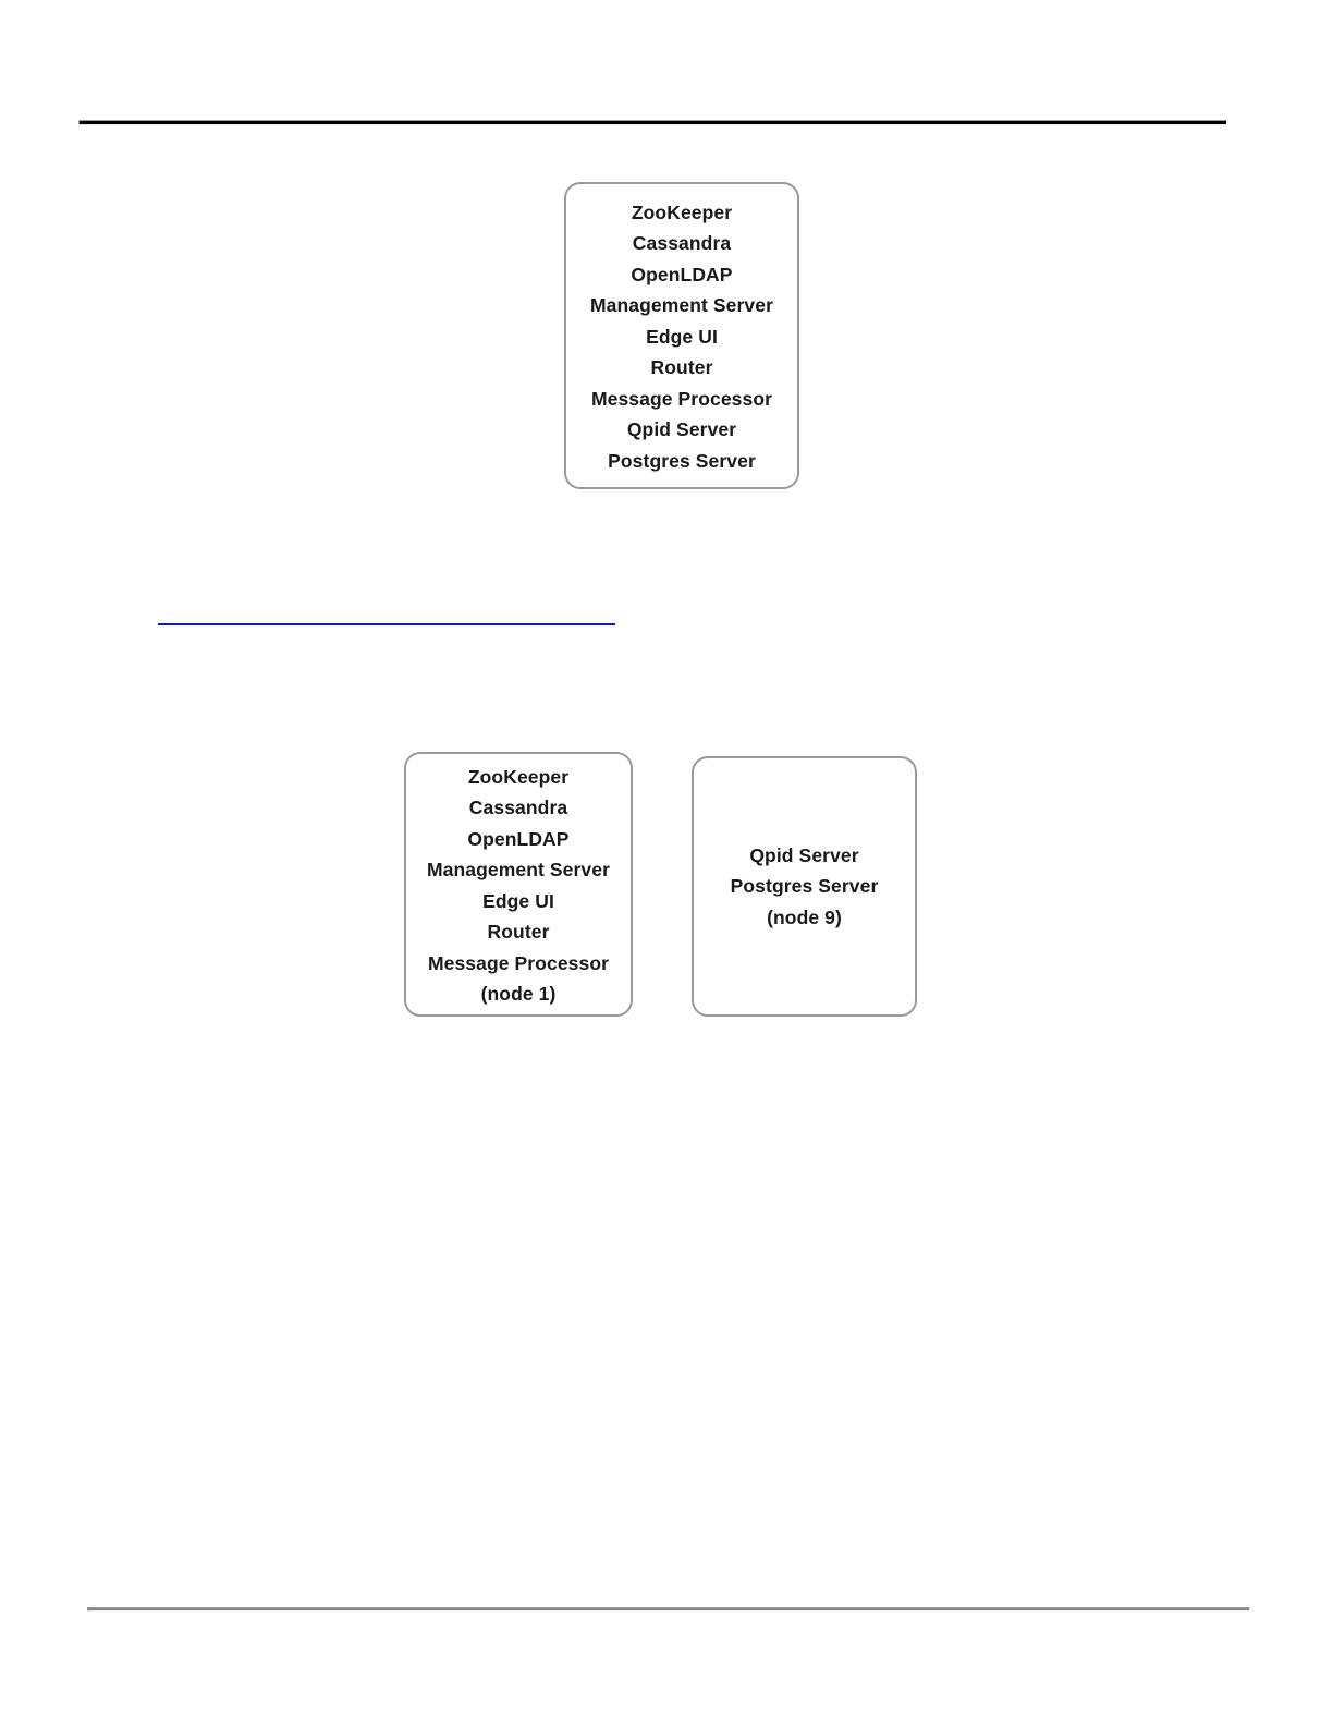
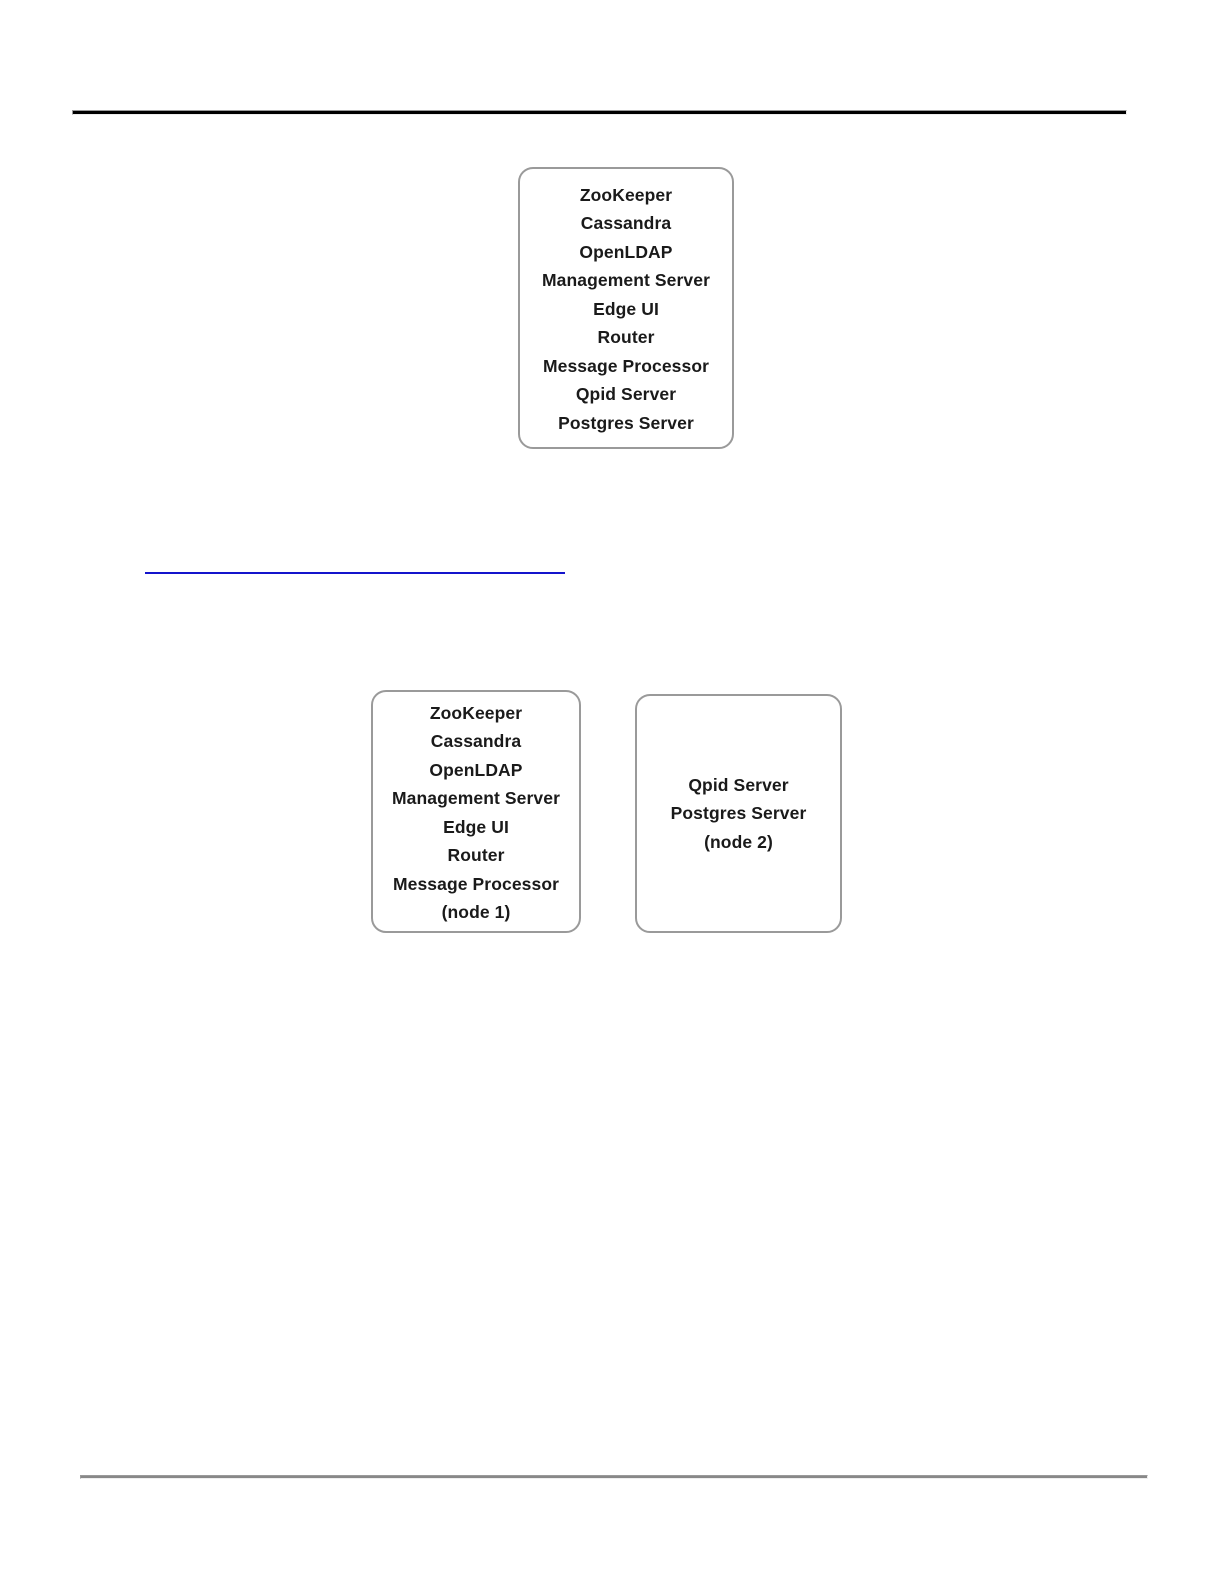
  ZooKeeper
  Cassandra
  OpenLDAP
  Management Server
  Edge UI
  Router
  Message Processor
  Qpid Server
  Postgres Server
  ZooKeeper
  Cassandra
  OpenLDAP
  Management Server
  Edge UI
  Router
  Message Processor
  (node 1)
  Qpid Server
  Postgres Server
- (node 9)
+ (node 2)
